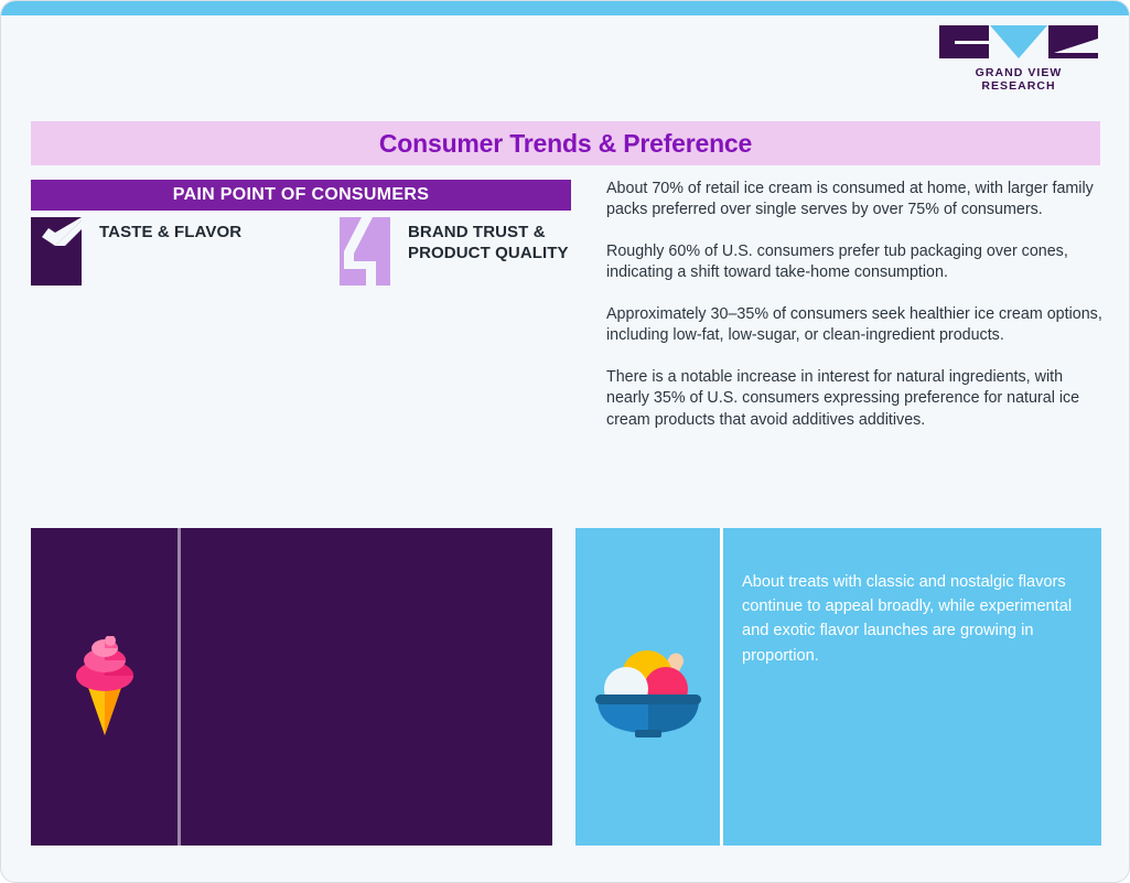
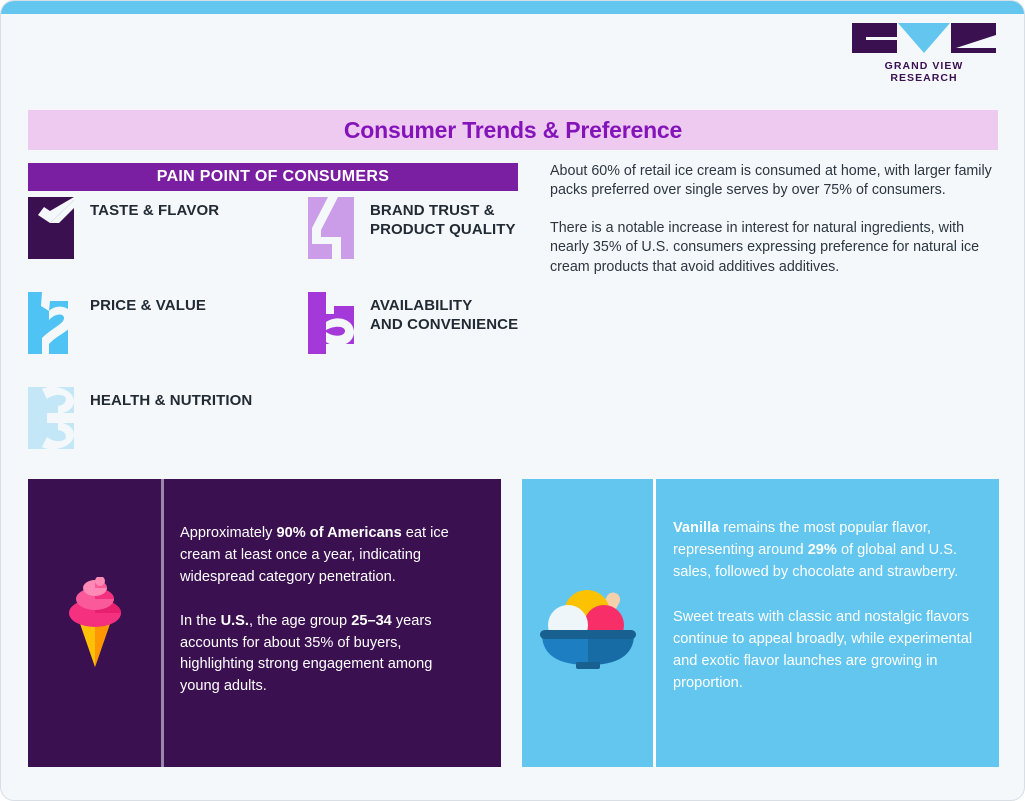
  GRAND VIEW RESEARCH
  Consumer Trends & Preference
  PAIN POINT OF CONSUMERS
  TASTE & FLAVOR
  BRAND TRUST &
  PRODUCT QUALITY
+ PRICE & VALUE
+ AVAILABILITY
+ AND CONVENIENCE
+ HEALTH & NUTRITION
- About 70% of retail ice cream is consumed at home, with larger family packs preferred over single serves by over 75% of consumers.
+ About 60% of retail ice cream is consumed at home, with larger family packs preferred over single serves by over 75% of consumers.
- Roughly 60% of U.S. consumers prefer tub packaging over cones, indicating a shift toward take-home consumption.
- Approximately 30–35% of consumers seek healthier ice cream options, including low-fat, low-sugar, or clean-ingredient products.
  There is a notable increase in interest for natural ingredients, with nearly 35% of U.S. consumers expressing preference for natural ice cream products that avoid additives additives.
+ Approximately 90% of Americans eat ice cream at least once a year, indicating widespread category penetration.
+ In the U.S., the age group 25–34 years accounts for about 35% of buyers, highlighting strong engagement among young adults.
+ Vanilla remains the most popular flavor, representing around 29% of global and U.S. sales, followed by chocolate and strawberry.
- About treats with classic and nostalgic flavors continue to appeal broadly, while experimental and exotic flavor launches are growing in proportion.
+ Sweet treats with classic and nostalgic flavors continue to appeal broadly, while experimental and exotic flavor launches are growing in proportion.
